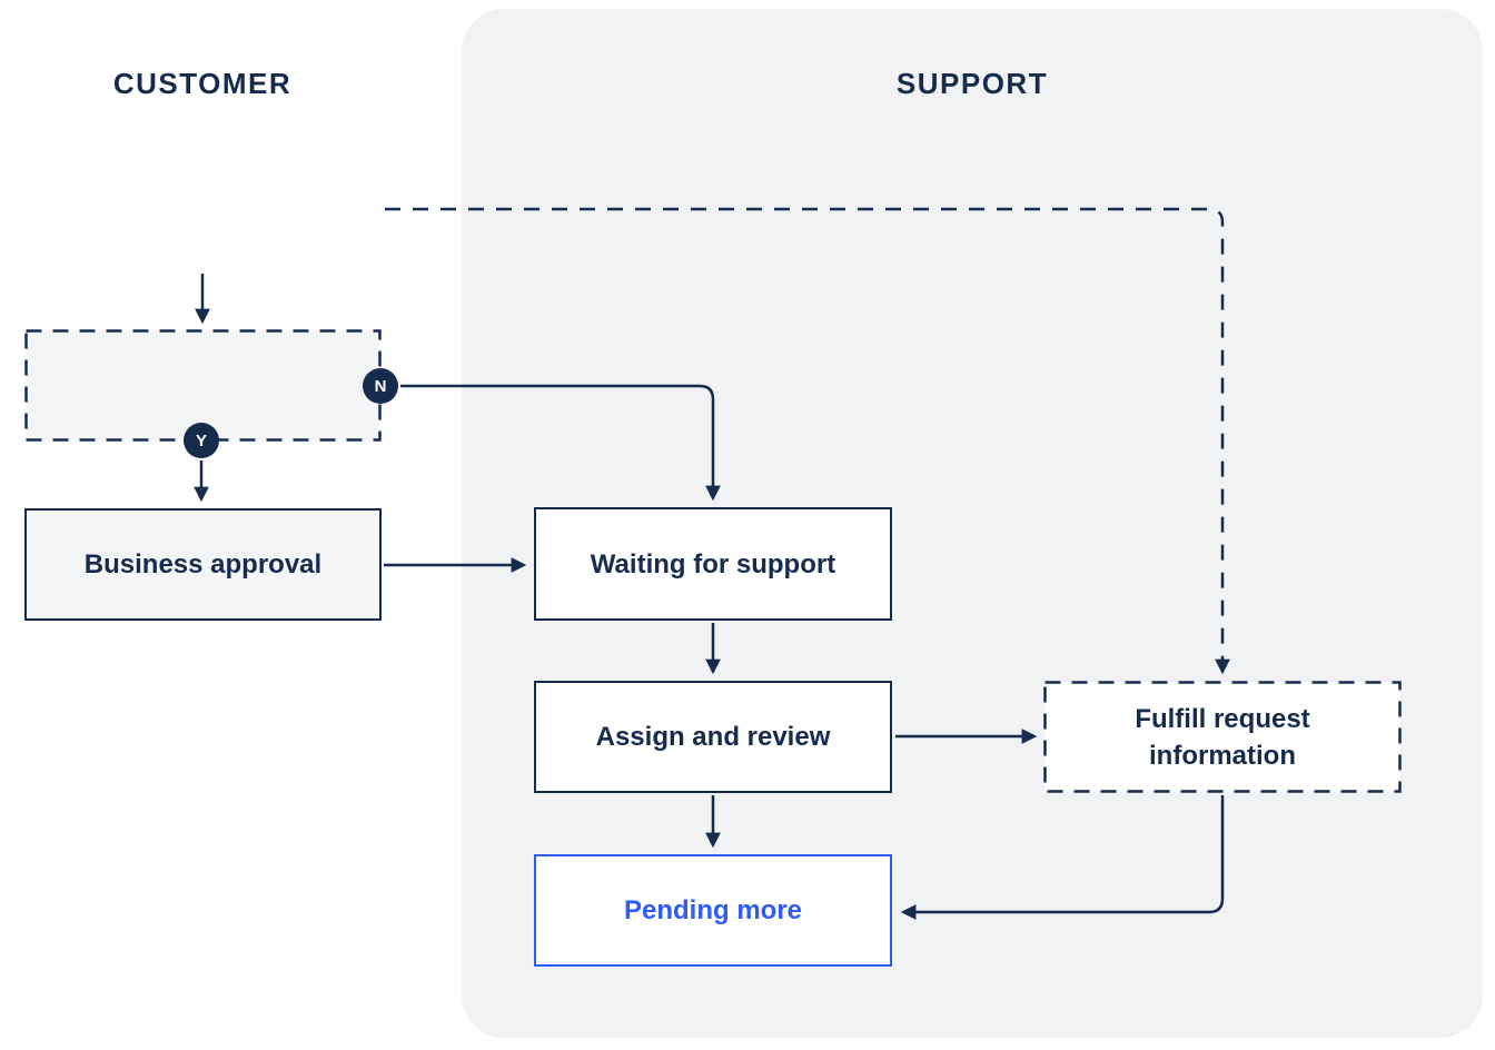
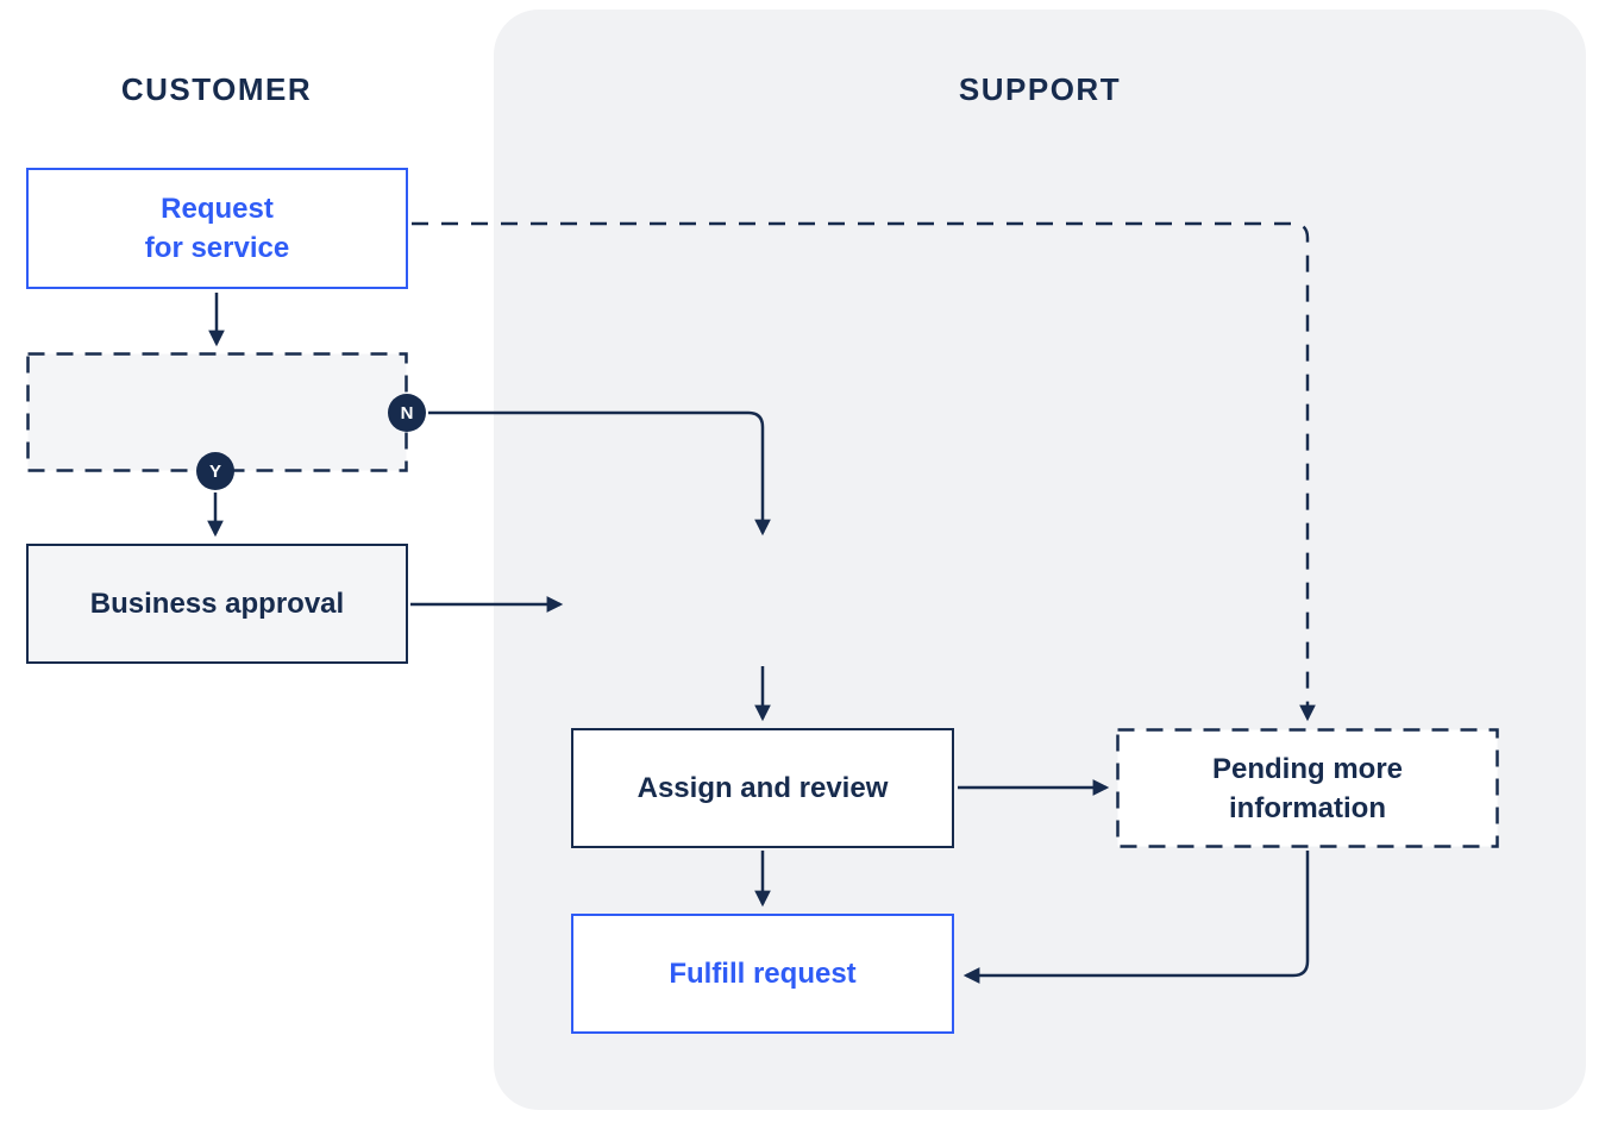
  CUSTOMER
  SUPPORT
+ Request
+ for service
  Business approval
- Waiting for support
  Assign and review
- Fulfill request
+ Pending more
  information
- Pending more
+ Fulfill request
  N
  Y
